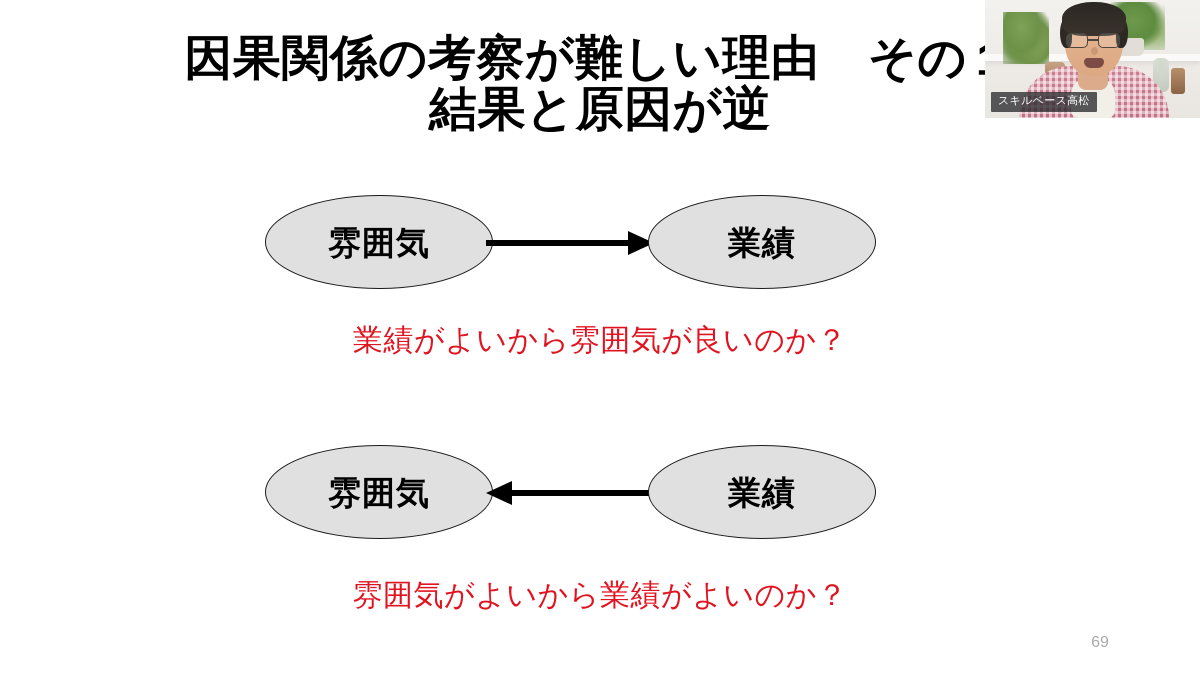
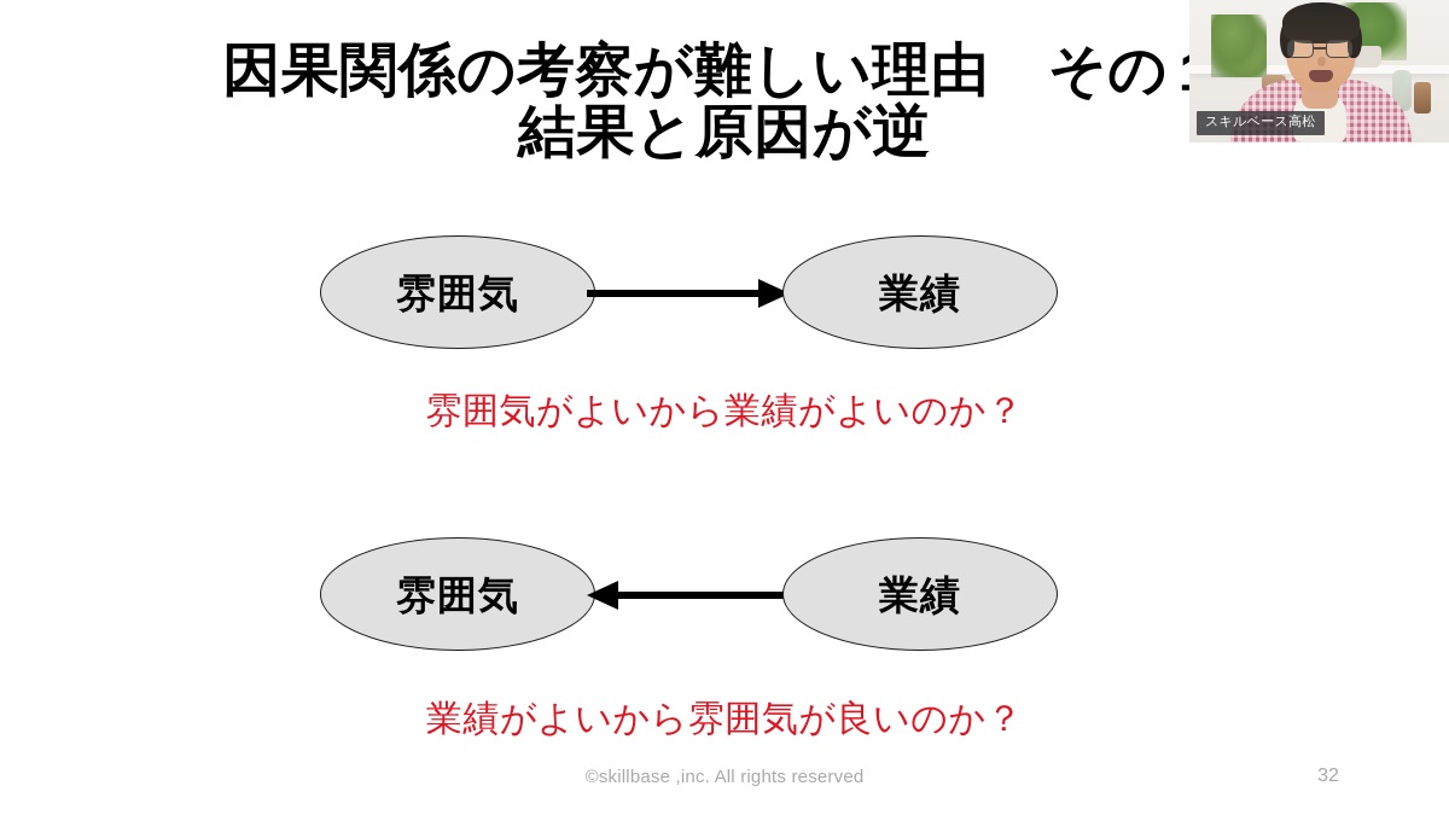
  因果関係の考察が難しい理由 その
  結果と原因が逆
  雰囲気
  業績
- 業績がよいから雰囲気が良いのか？
+ 雰囲気がよいから業績がよいのか？
  雰囲気
  業績
- 雰囲気がよいから業績がよいのか？
+ 業績がよいから雰囲気が良いのか？
+ ©skillbase ,inc. All rights reserved
- 69
+ 32
  スキルベース高松
